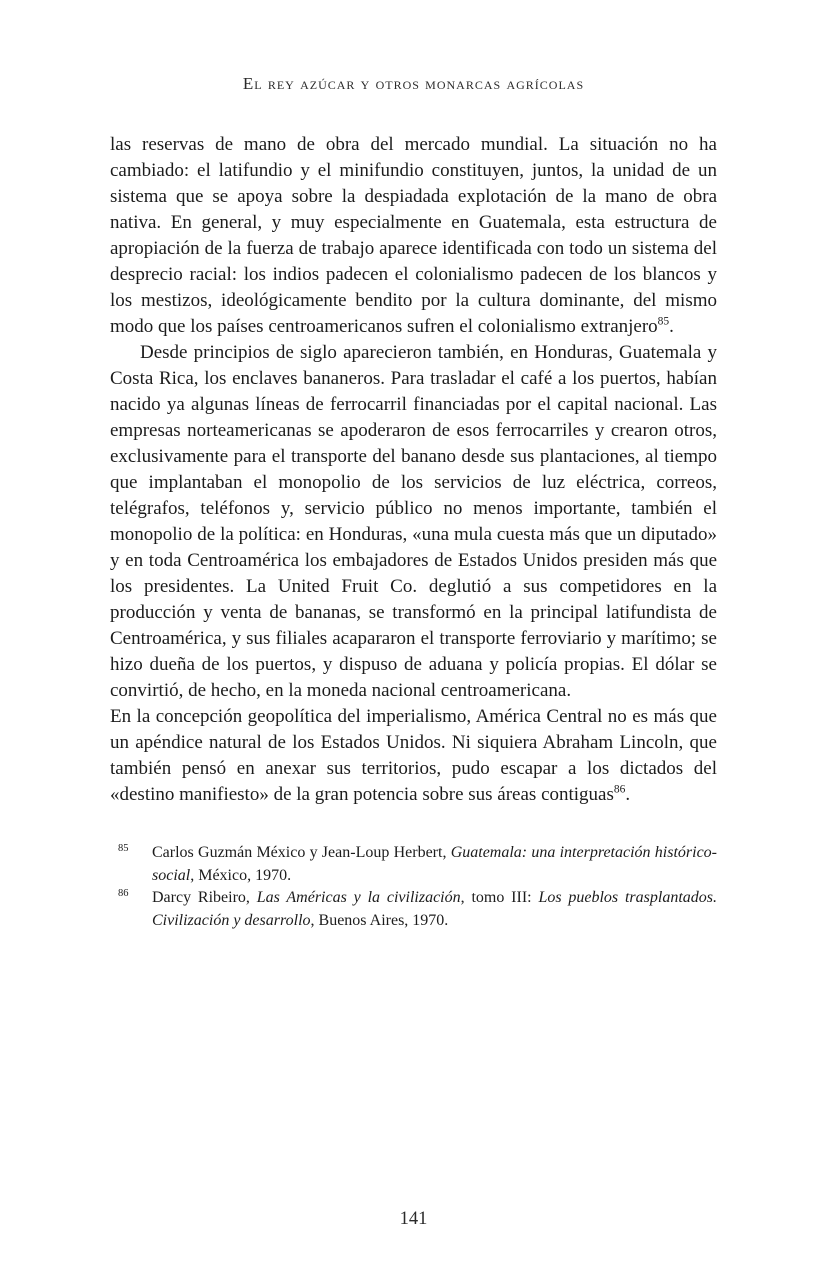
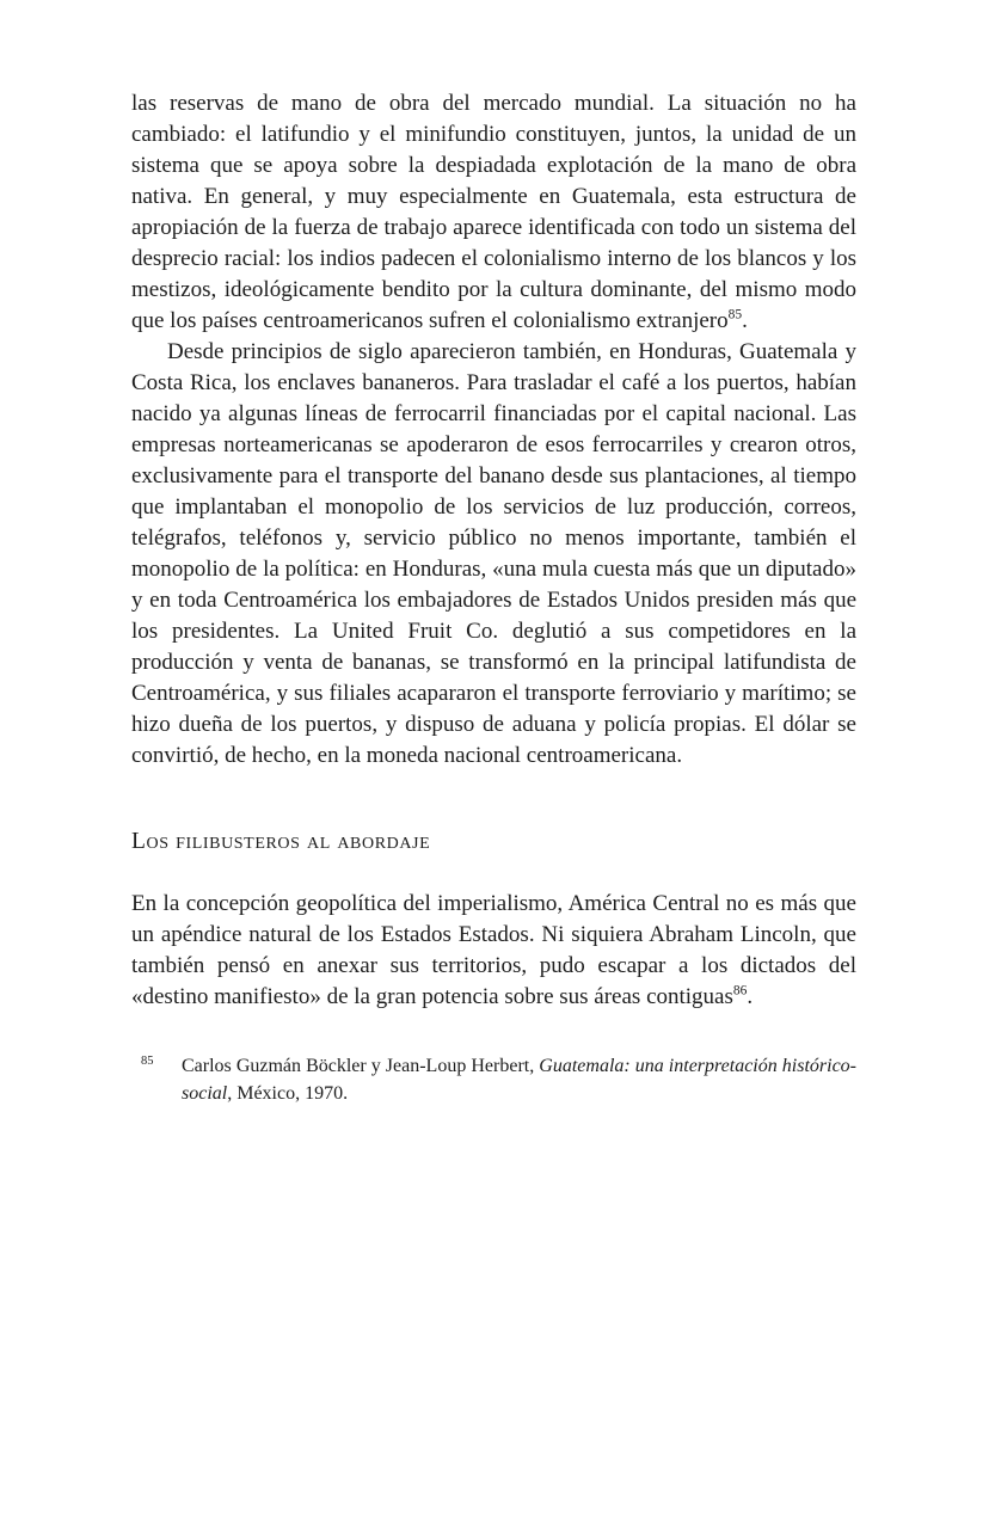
- El rey azúcar y otros monarcas agrícolas
- las reservas de mano de obra del mercado mundial. La situación no ha cambiado: el latifundio y el minifundio constituyen, juntos, la unidad de un sistema que se apoya sobre la despiadada explotación de la mano de obra nativa. En general, y muy especialmente en Guatemala, esta estructura de apropiación de la fuerza de trabajo aparece identificada con todo un sistema del desprecio racial: los indios padecen el colonialismo padecen de los blancos y los mestizos, ideológicamente bendito por la cultura dominante, del mismo modo que los países centroamericanos sufren el colonialismo extranjero85.
+ las reservas de mano de obra del mercado mundial. La situación no ha cambiado: el latifundio y el minifundio constituyen, juntos, la unidad de un sistema que se apoya sobre la despiadada explotación de la mano de obra nativa. En general, y muy especialmente en Guatemala, esta estructura de apropiación de la fuerza de trabajo aparece identificada con todo un sistema del desprecio racial: los indios padecen el colonialismo interno de los blancos y los mestizos, ideológicamente bendito por la cultura dominante, del mismo modo que los países centroamericanos sufren el colonialismo extranjero85.
- Desde principios de siglo aparecieron también, en Honduras, Guatemala y Costa Rica, los enclaves bananeros. Para trasladar el café a los puertos, habían nacido ya algunas líneas de ferrocarril financiadas por el capital nacional. Las empresas norteamericanas se apoderaron de esos ferrocarriles y crearon otros, exclusivamente para el transporte del banano desde sus plantaciones, al tiempo que implantaban el monopolio de los servicios de luz eléctrica, correos, telégrafos, teléfonos y, servicio público no menos importante, también el monopolio de la política: en Honduras, «una mula cuesta más que un diputado» y en toda Centroamérica los embajadores de Estados Unidos presiden más que los presidentes. La United Fruit Co. deglutió a sus competidores en la producción y venta de bananas, se transformó en la principal latifundista de Centroamérica, y sus filiales acapararon el transporte ferroviario y marítimo; se hizo dueña de los puertos, y dispuso de aduana y policía propias. El dólar se convirtió, de hecho, en la moneda nacional centroamericana.
+ Desde principios de siglo aparecieron también, en Honduras, Guatemala y Costa Rica, los enclaves bananeros. Para trasladar el café a los puertos, habían nacido ya algunas líneas de ferrocarril financiadas por el capital nacional. Las empresas norteamericanas se apoderaron de esos ferrocarriles y crearon otros, exclusivamente para el transporte del banano desde sus plantaciones, al tiempo que implantaban el monopolio de los servicios de luz producción, correos, telégrafos, teléfonos y, servicio público no menos importante, también el monopolio de la política: en Honduras, «una mula cuesta más que un diputado» y en toda Centroamérica los embajadores de Estados Unidos presiden más que los presidentes. La United Fruit Co. deglutió a sus competidores en la producción y venta de bananas, se transformó en la principal latifundista de Centroamérica, y sus filiales acapararon el transporte ferroviario y marítimo; se hizo dueña de los puertos, y dispuso de aduana y policía propias. El dólar se convirtió, de hecho, en la moneda nacional centroamericana.
+ Los filibusteros al abordaje
- En la concepción geopolítica del imperialismo, América Central no es más que un apéndice natural de los Estados Unidos. Ni siquiera Abraham Lincoln, que también pensó en anexar sus territorios, pudo escapar a los dictados del «destino manifiesto» de la gran potencia sobre sus áreas contiguas86.
+ En la concepción geopolítica del imperialismo, América Central no es más que un apéndice natural de los Estados Estados. Ni siquiera Abraham Lincoln, que también pensó en anexar sus territorios, pudo escapar a los dictados del «destino manifiesto» de la gran potencia sobre sus áreas contiguas86.
  85
- Carlos Guzmán México y Jean-Loup Herbert, Guatemala: una interpretación histórico-social, México, 1970.
+ Carlos Guzmán Böckler y Jean-Loup Herbert, Guatemala: una interpretación histórico-social, México, 1970.
- 86
- Darcy Ribeiro, Las Américas y la civilización, tomo III: Los pueblos trasplantados. Civilización y desarrollo, Buenos Aires, 1970.
- 141
